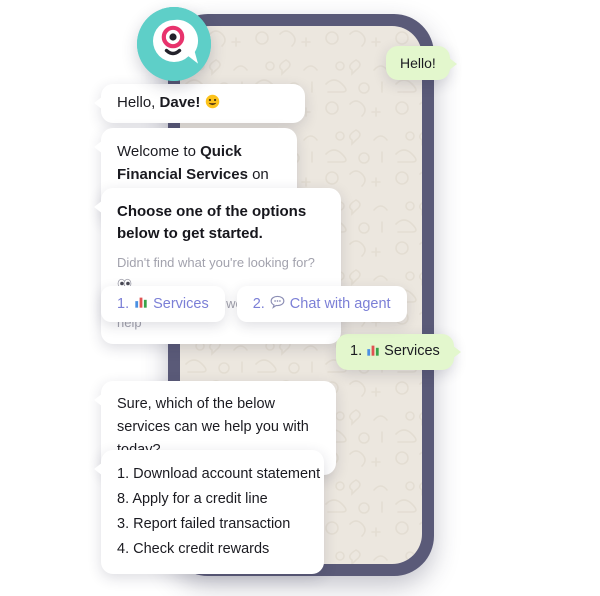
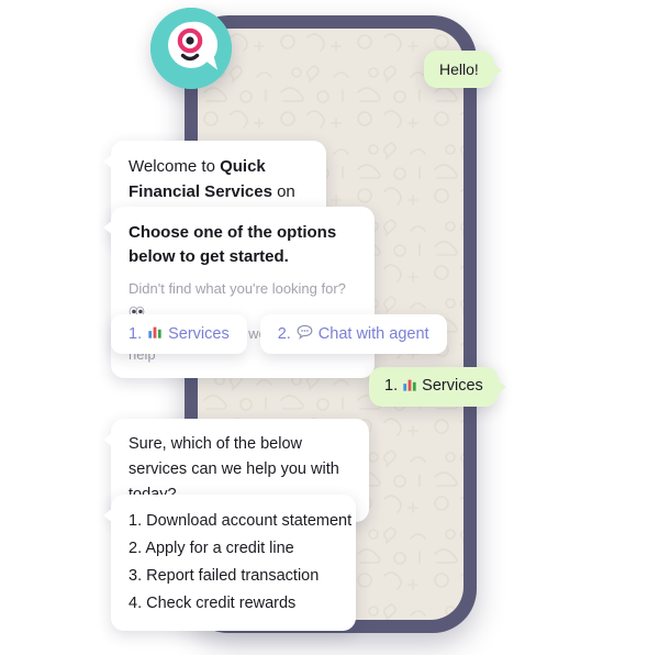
  Hello!
- Hello, Dave!
  Welcome to Quick Financial Services on
  Choose one of the options below to get started.
  Didn't find what you're looking for?
  1.
  Services
  2.
  Chat with agent
  1. Services
  Sure, which of the below services can we help you with
  1. Download account statement
- 8. Apply for a credit line
+ 2. Apply for a credit line
  3. Report failed transaction
  4. Check credit rewards
